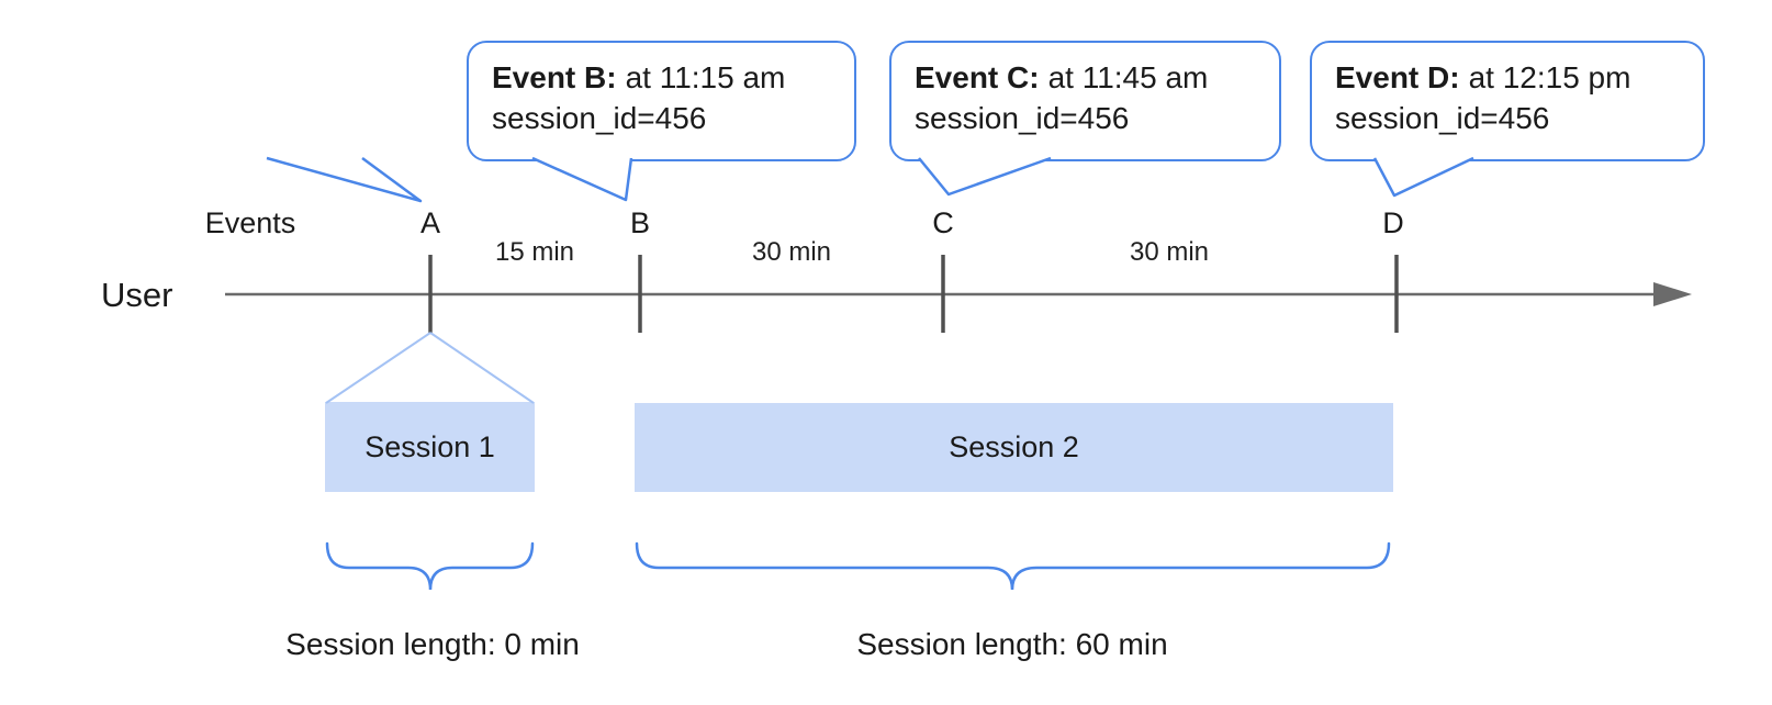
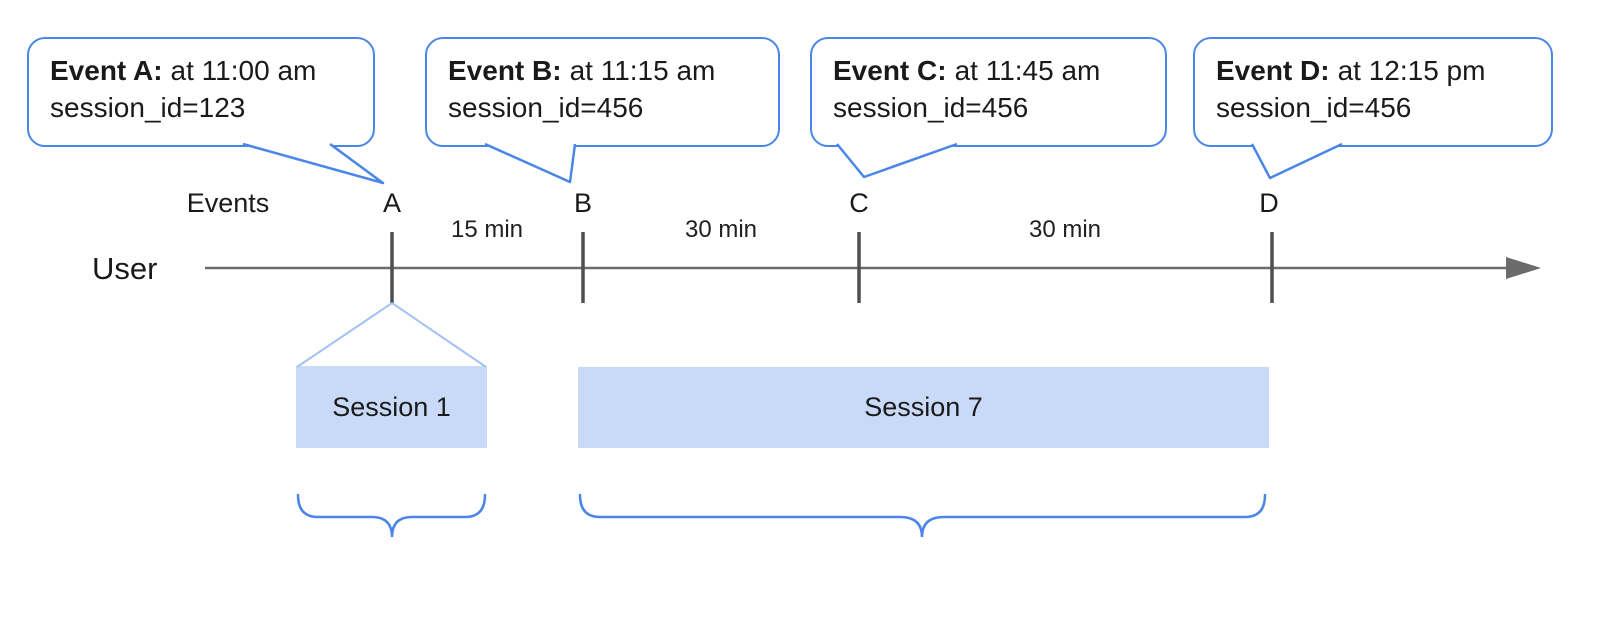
+ Event A: at 11:00 am
+ session_id=123
  Event B: at 11:15 am
  session_id=456
  Event C: at 11:45 am
  session_id=456
  Event D: at 12:15 pm
  session_id=456
  Events
  A
  B
  C
  D
  User
  15 min
  30 min
  30 min
  Session 1
- Session 2
+ Session 7
- Session length: 0 min
- Session length: 60 min
